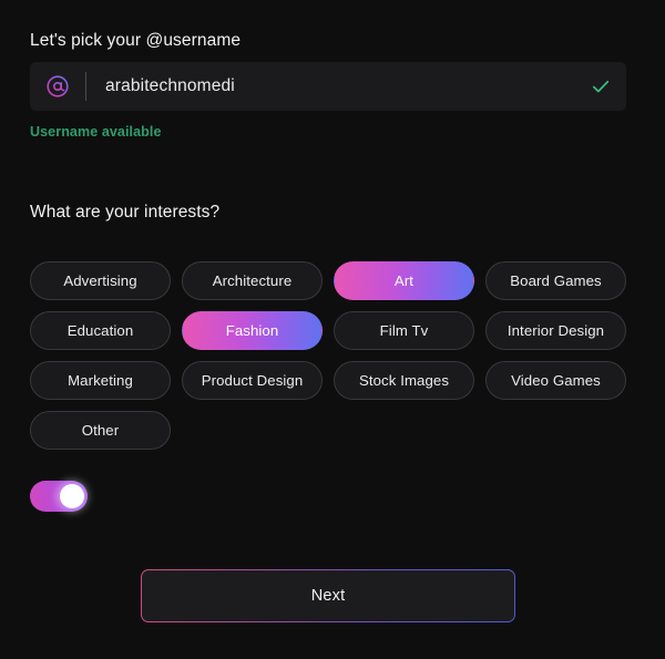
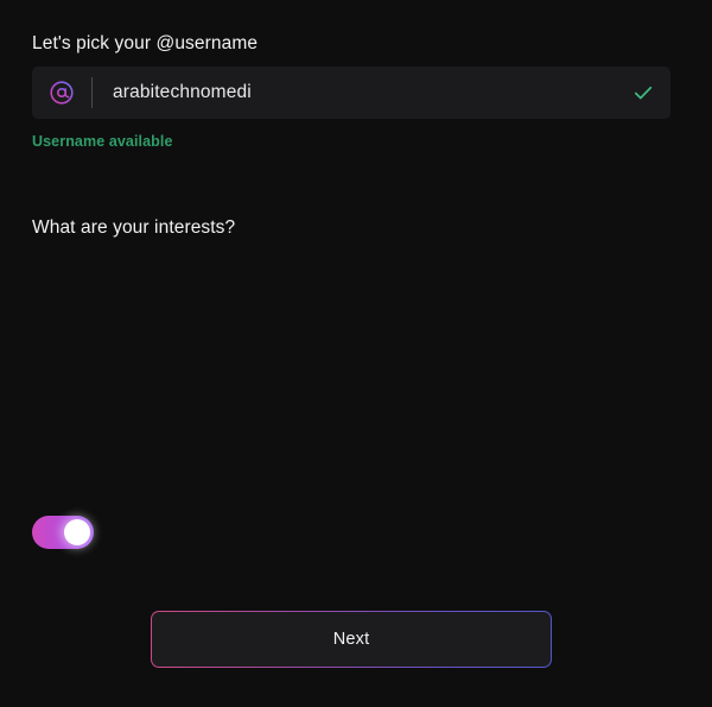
  Let's pick your @username
  arabitechnomedi
  Username available
  What are your interests?
- Advertising
- Architecture
- Art
- Board Games
- Education
- Fashion
- Film Tv
- Interior Design
- Marketing
- Product Design
- Stock Images
- Video Games
- Other
  Next
